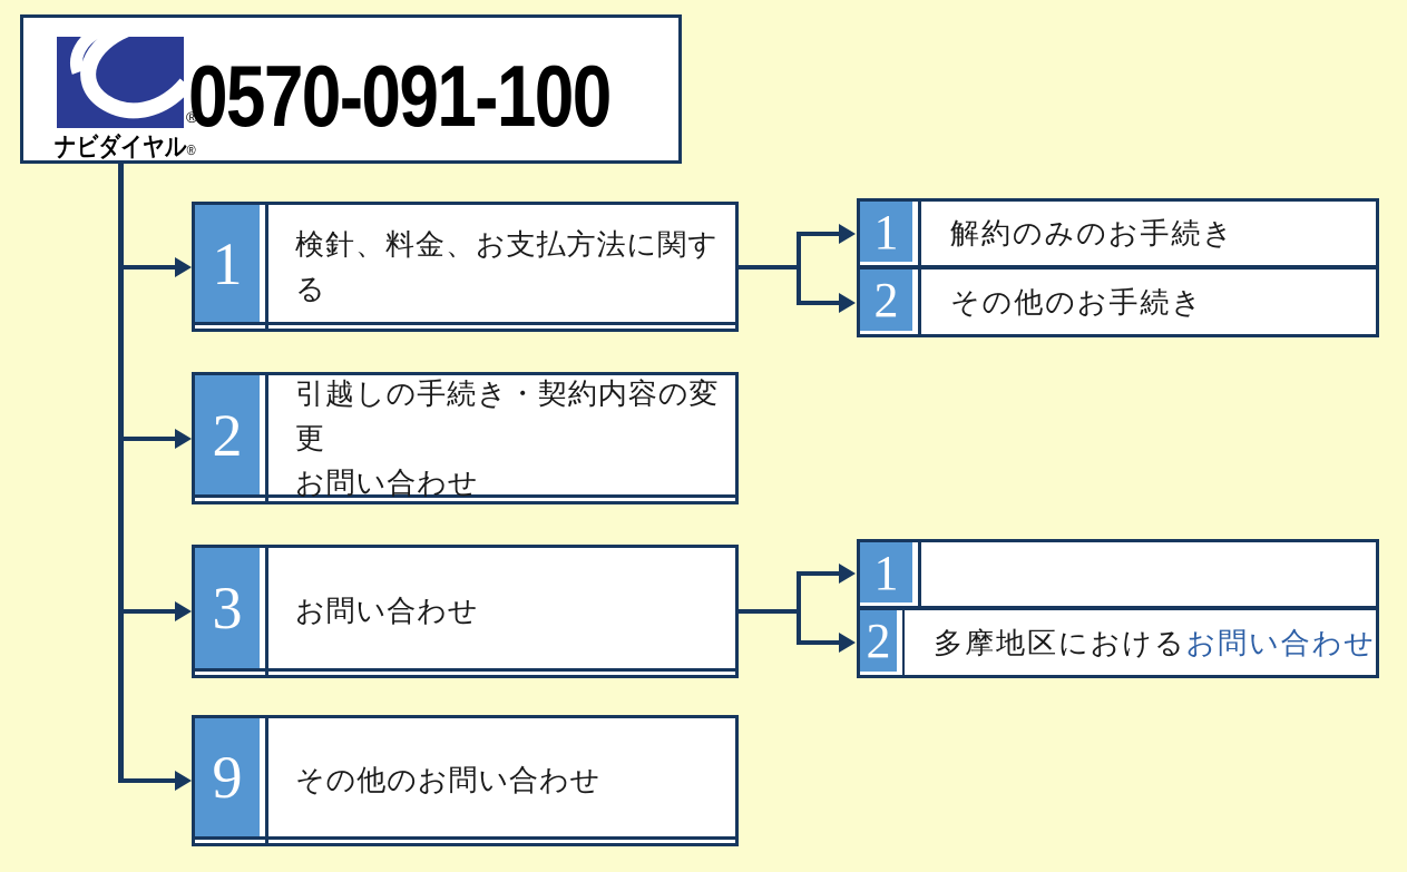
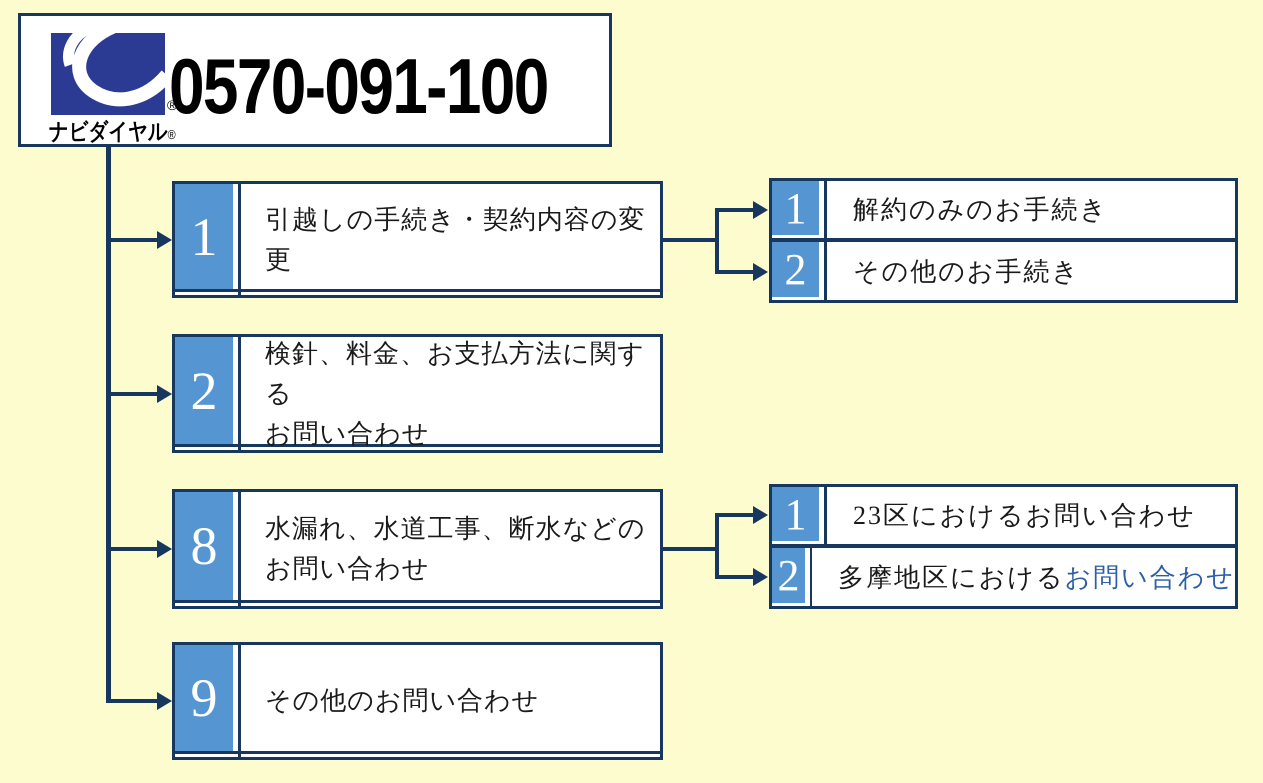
  ®
  ナビダイヤル®
  0570-091-100
  1
- 検針、料金、お支払方法に関する
+ 引越しの手続き・契約内容の変更
  2
- 引越しの手続き・契約内容の変更
+ 検針、料金、お支払方法に関する
  お問い合わせ
- 3
+ 8
+ 水漏れ、水道工事、断水などの
  お問い合わせ
  9
  その他のお問い合わせ
  1
  解約のみのお手続き
  2
  その他のお手続き
  1
+ 23区におけるお問い合わせ
  2
  多摩地区における
  お問い合わせ
